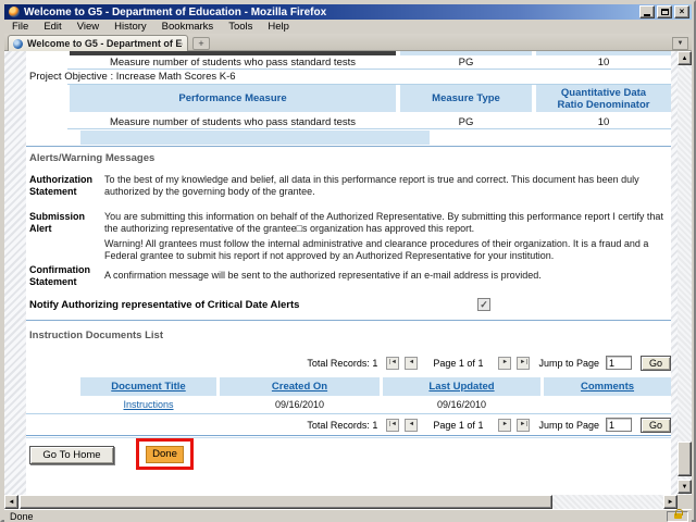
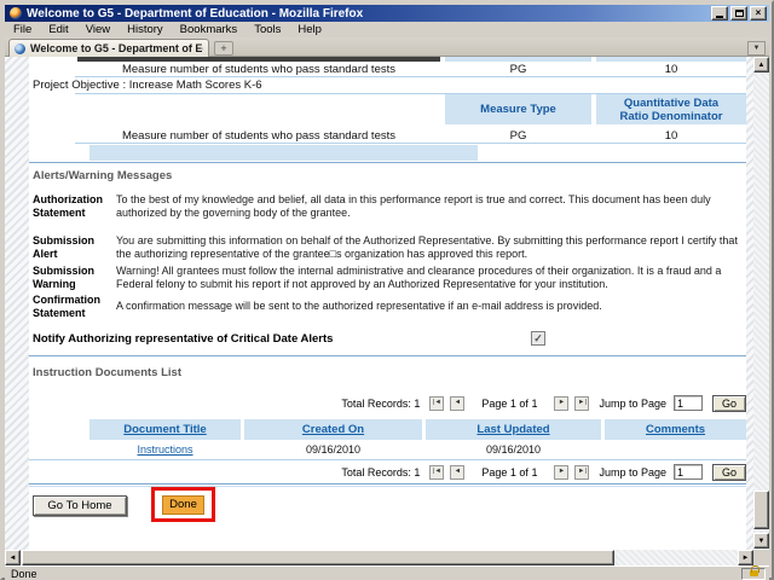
  Welcome to G5 - Department of Education - Mozilla Firefox
  ×
  File
  Edit
  View
  History
  Bookmarks
  Tools
  Help
  Welcome to G5 - Department of E
  +
  Measure number of students who pass standard tests
  PG
  10
  Project Objective : Increase Math Scores K-6
- Performance Measure
  Measure Type
  Quantitative Data
  Ratio Denominator
  Measure number of students who pass standard tests
  PG
  10
  Alerts/Warning Messages
  Authorization Statement
  To the best of my knowledge and belief, all data in this performance report is true and correct. This document has been duly authorized by the governing body of the grantee.
  Submission Alert
  You are submitting this information on behalf of the Authorized Representative. By submitting this performance report I certify that the authorizing representative of the grantee□s organization has approved this report.
+ Submission Warning
- Warning! All grantees must follow the internal administrative and clearance procedures of their organization. It is a fraud and a Federal grantee to submit his report if not approved by an Authorized Representative for your institution.
+ Warning! All grantees must follow the internal administrative and clearance procedures of their organization. It is a fraud and a Federal felony to submit his report if not approved by an Authorized Representative for your institution.
  Confirmation Statement
  A confirmation message will be sent to the authorized representative if an e-mail address is provided.
  Notify Authorizing representative of Critical Date Alerts
  ✓
  Instruction Documents List
  Total Records: 1
  Page 1 of 1
  Jump to Page
  1
  Go
  Document Title
  Created On
  Last Updated
  Comments
  Instructions
  09/16/2010
  09/16/2010
  Total Records: 1
  Page 1 of 1
  Jump to Page
  1
  Go
  Go To Home
  Done
  Done
